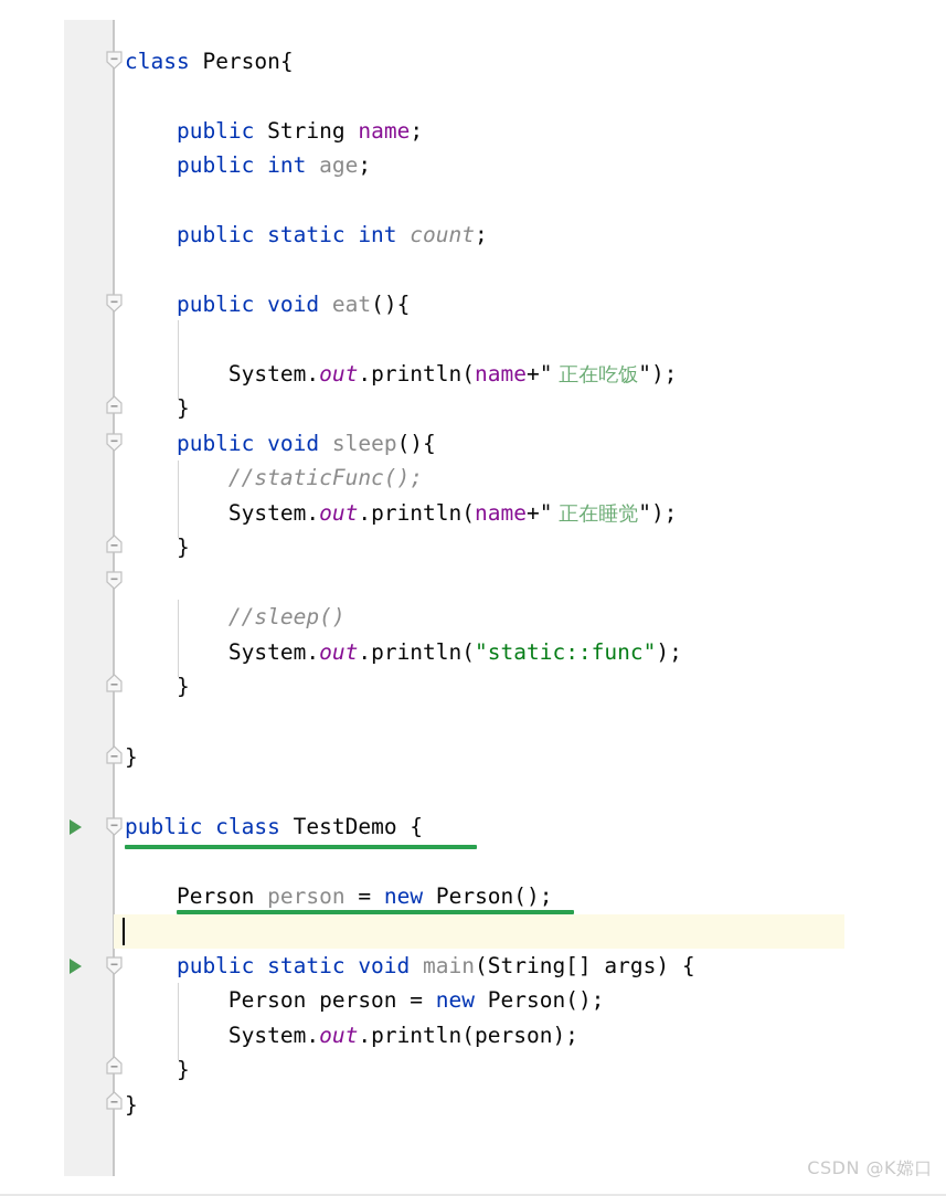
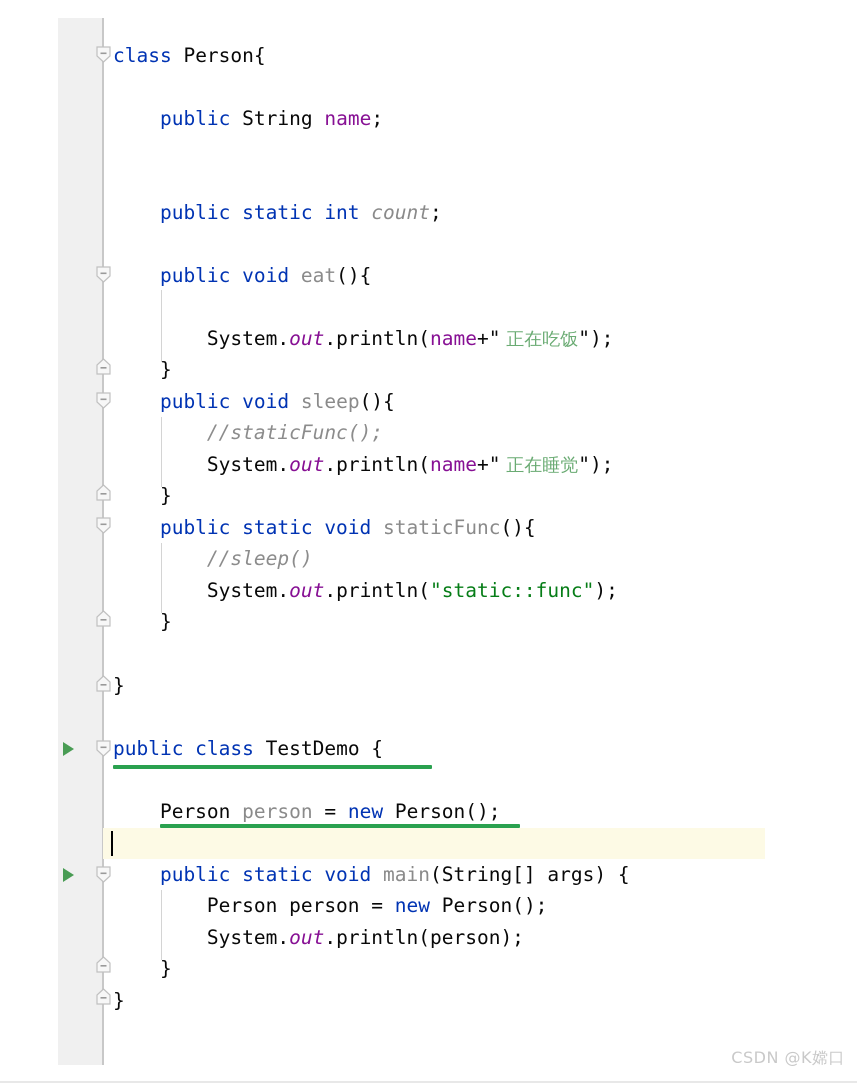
  class Person{
  public String name;
- public int age;
  public static int count;
  public void eat(){
  System.out.println(name+" 正在吃饭");
  }
  public void sleep(){
  //staticFunc();
  System.out.println(name+" 正在睡觉");
  }
+ public static void staticFunc(){
  //sleep()
  System.out.println("static::func");
  }
  }
  public class TestDemo {
  Person person = new Person();
  public static void main(String[] args) {
  Person person = new Person();
  System.out.println(person);
  }
  }
  CSDN @K嫦口
